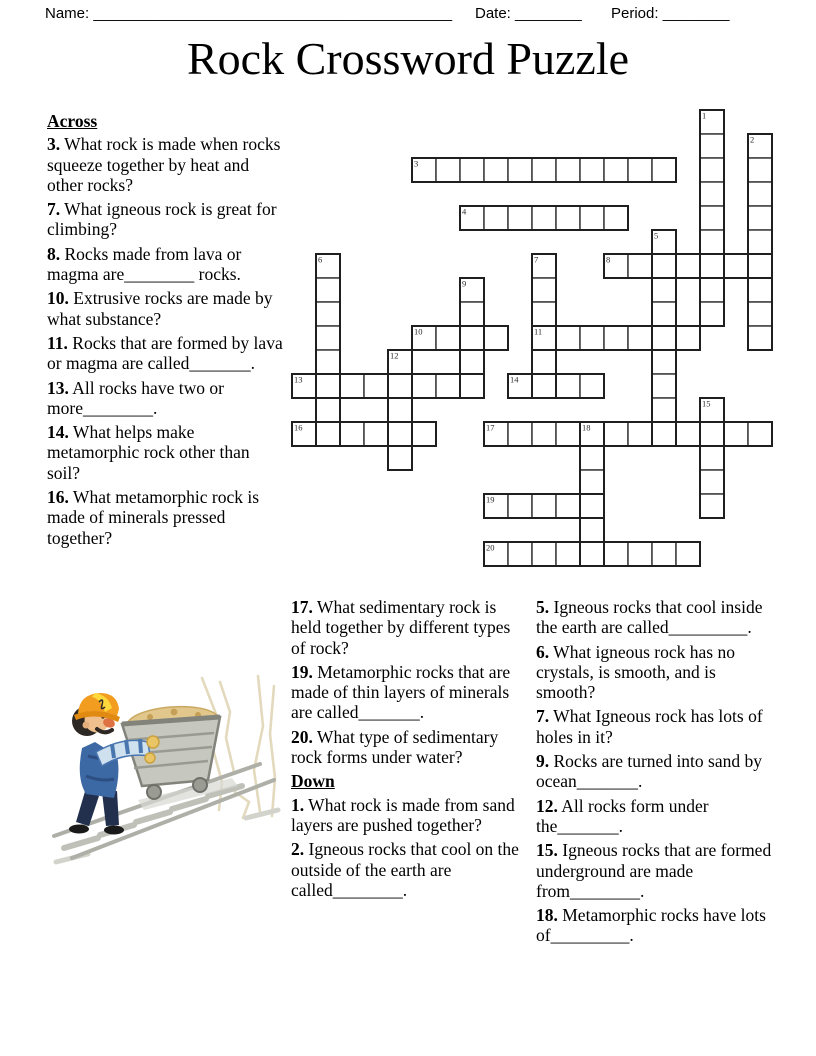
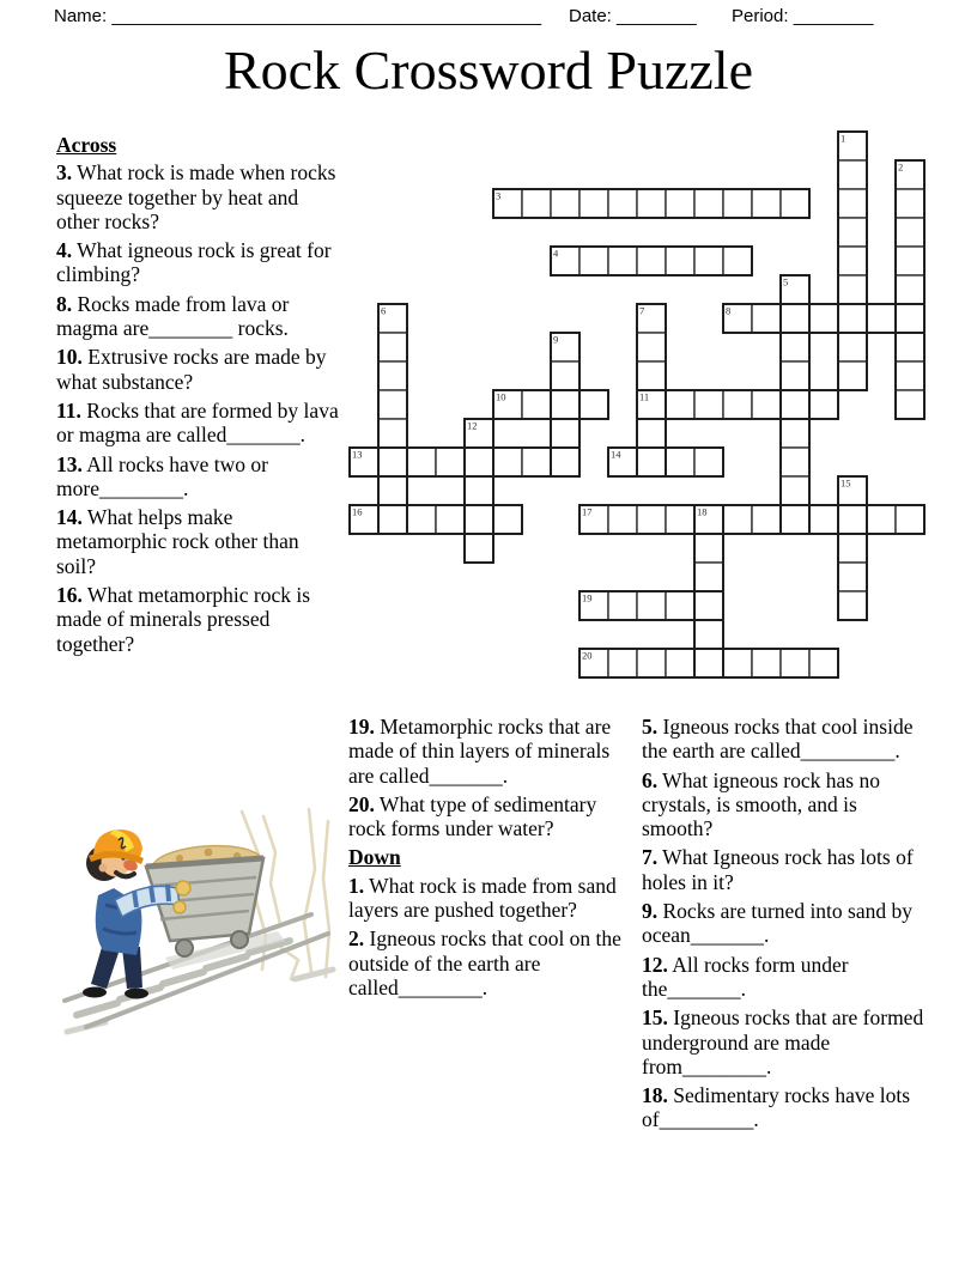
  Name: ___________________________________________
  Date: ________
  Period: ________
  Rock Crossword Puzzle
  Across
  3. What rock is made when rocks squeeze together by heat and other rocks?
- 7. What igneous rock is great for climbing?
+ 4. What igneous rock is great for climbing?
  8. Rocks made from lava or magma are________ rocks.
  10. Extrusive rocks are made by what substance?
  11. Rocks that are formed by lava or magma are called_______.
  13. All rocks have two or more________.
  14. What helps make metamorphic rock other than soil?
  16. What metamorphic rock is made of minerals pressed together?
  3
  4
  8
  10
  11
  13
  14
  16
  17
  18
  19
  20
  1
  2
  5
  6
  7
  9
  12
  15
- 17. What sedimentary rock is held together by different types of rock?
  19. Metamorphic rocks that are made of thin layers of minerals are called_______.
  20. What type of sedimentary rock forms under water?
  Down
  1. What rock is made from sand layers are pushed together?
  2. Igneous rocks that cool on the outside of the earth are called________.
  5. Igneous rocks that cool inside the earth are called_________.
  6. What igneous rock has no crystals, is smooth, and is smooth?
  7. What Igneous rock has lots of holes in it?
  9. Rocks are turned into sand by ocean_______.
  12. All rocks form under the_______.
  15. Igneous rocks that are formed underground are made from________.
- 18. Metamorphic rocks have lots of_________.
+ 18. Sedimentary rocks have lots of_________.
